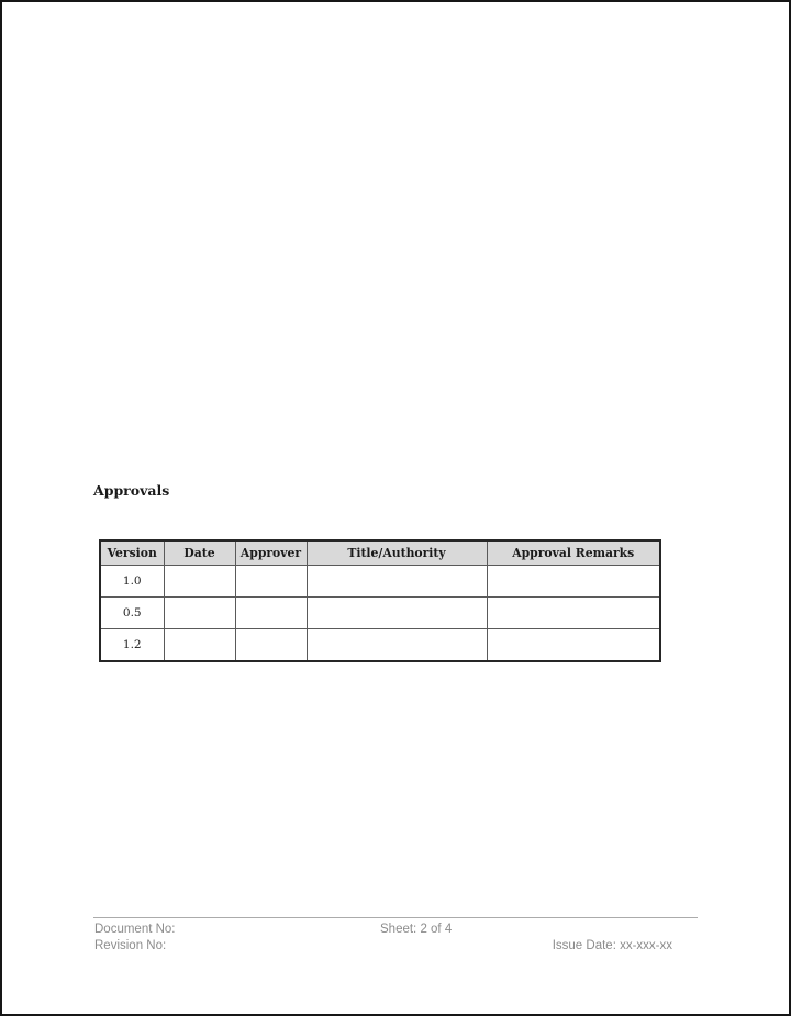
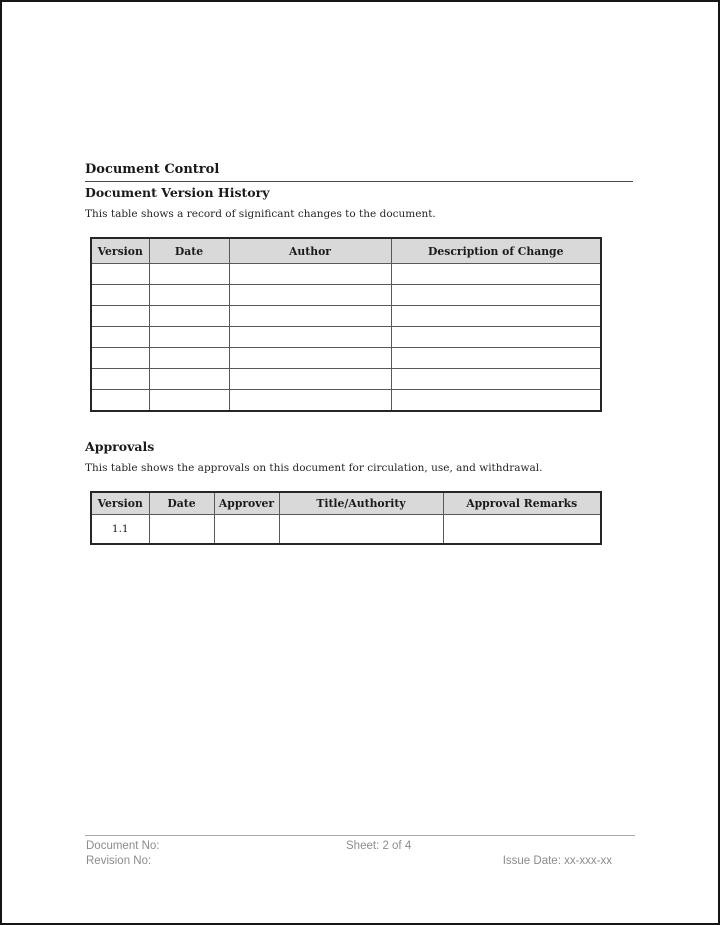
+ Document Control
+ Document Version History
+ This table shows a record of significant changes to the document.
+ Version	Date	Author	Description of Change
  Approvals
+ This table shows the approvals on this document for circulation, use, and withdrawal.
  Version	Date	Approver	Title/Authority	Approval Remarks
- 1.0
- 0.5
+ 1.1
- 1.2
  Document No:
  Sheet: 2 of 4
  Revision No:
  Issue Date: xx-xxx-xx
